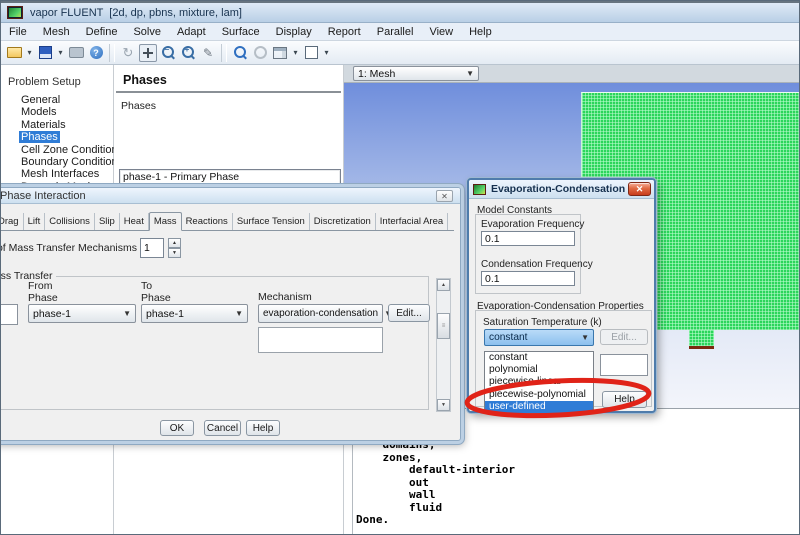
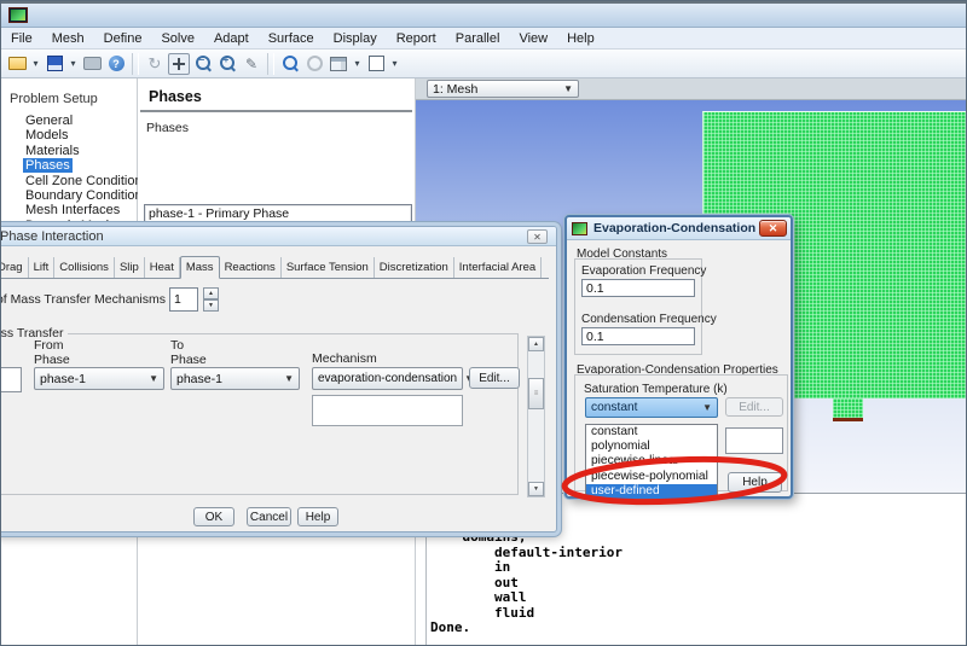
- vapor FLUENT [2d, dp, pbns, mixture, lam]
  File
  Mesh
  Define
  Solve
  Adapt
  Surface
  Display
  Report
  Parallel
  View
  Help
  –
  +
  Problem Setup
  General
  Models
  Materials
  Phases
  Cell Zone Conditio
  Boundary Conditio
  Mesh Interfaces
  Phases
  Phases
  phase-1 - Primary Phase
  1: Mesh
  ▼
  domains,
- zones,
  default-interior
+ in
  out
  wall
  fluid
  Done.
  Phase Interaction
  ✕
  Drag
  Lift
  Collisions
  Slip
  Heat
  Mass
  Reactions
  Surface Tension
  Discretization
  Interfacial Area
  f Mass Transfer Mechanisms
  1
  ss Transfer
  From
  Phase
  To
  Phase
  Mechanism
  phase-1
  ▼
  phase-1
  ▼
  evaporation-condensation
  Edit...
  OK
  Cancel
  Help
  Evaporation-Condensation
  ✕
  Model Constants
  Evaporation Frequency
  0.1
  Condensation Frequency
  0.1
  Evaporation-Condensation Properties
  Saturation Temperature (k)
  constant
  ▼
  Edit...
  Help
  constant
  polynomial
  piecewise-polynomial
  user-defined
